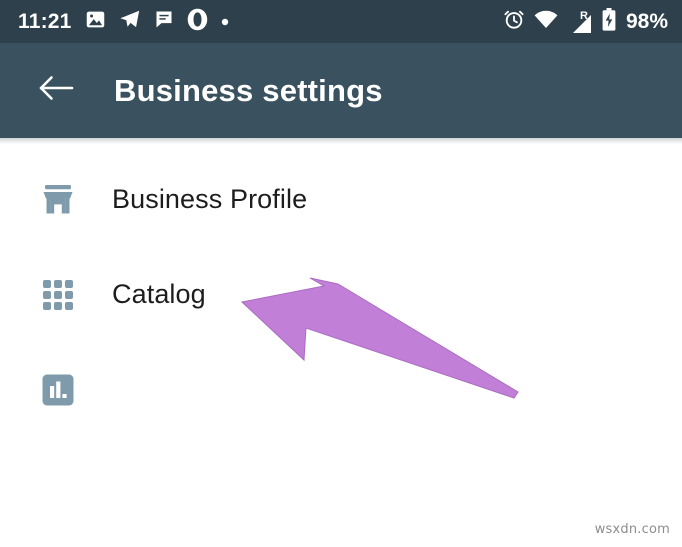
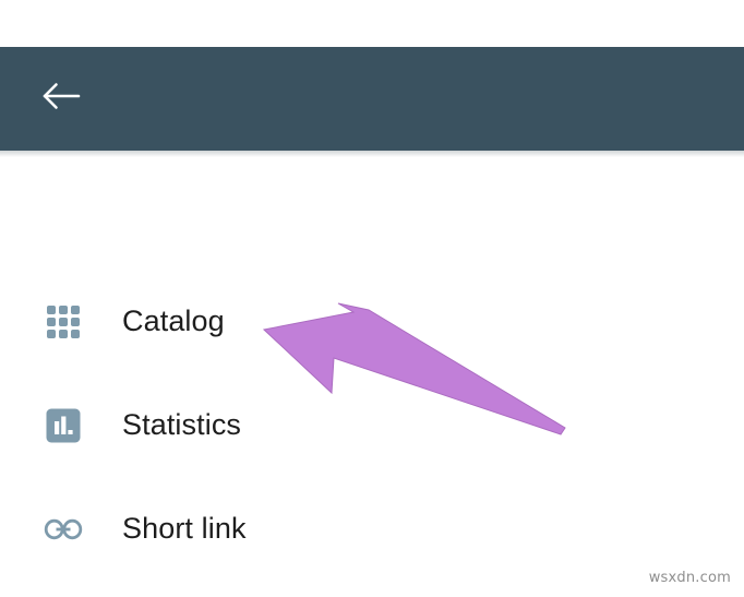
- 11:21
- R
- 98%
- Business settings
- Business Profile
  Catalog
+ Statistics
+ Short link
  wsxdn.com
